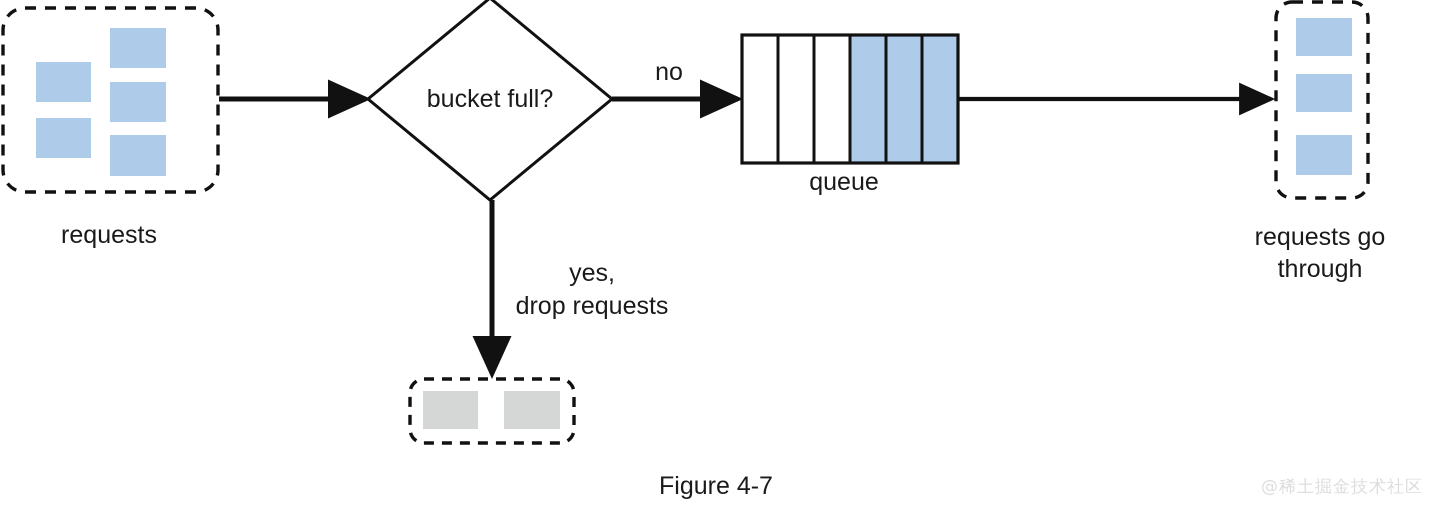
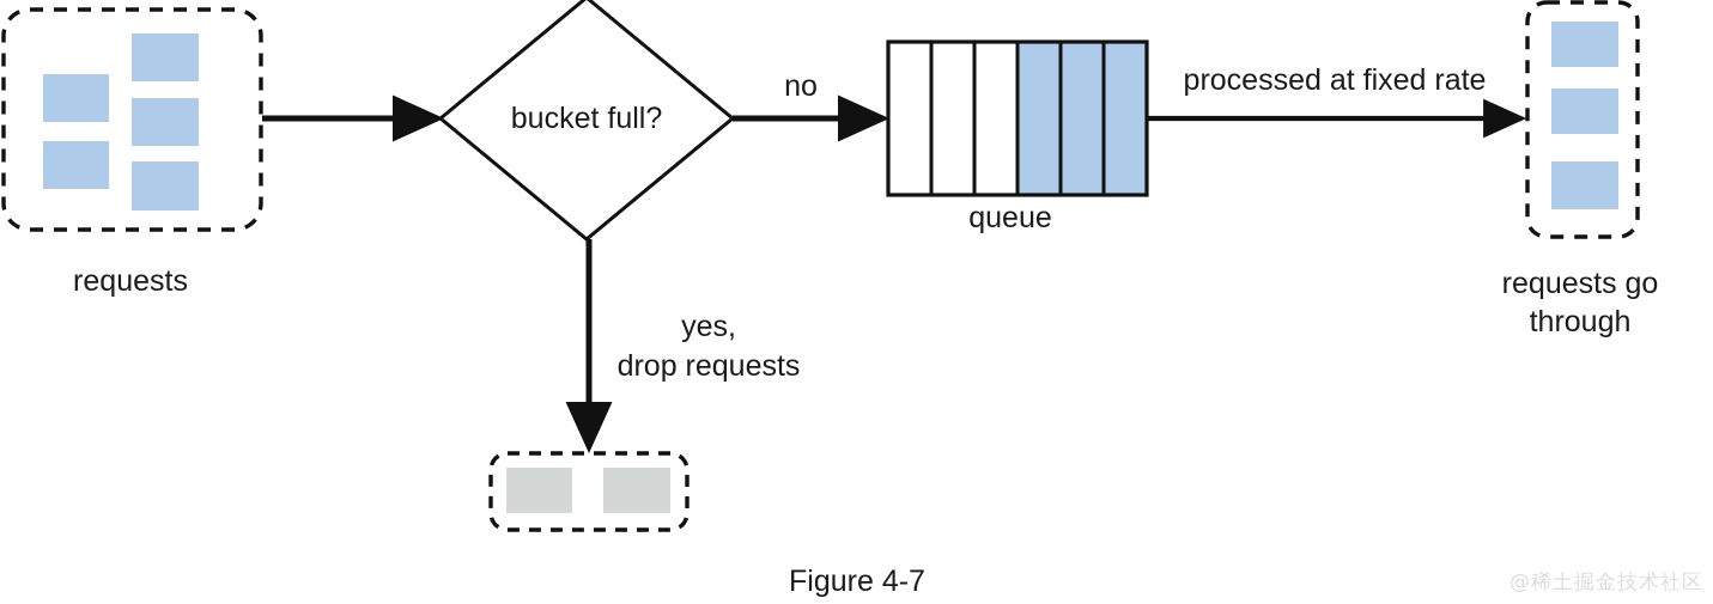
  bucket full?
  requests
  no
  queue
+ processed at fixed rate
  yes,
  drop requests
  requests go
  through
  Figure 4-7
  @稀土掘金技术社区
